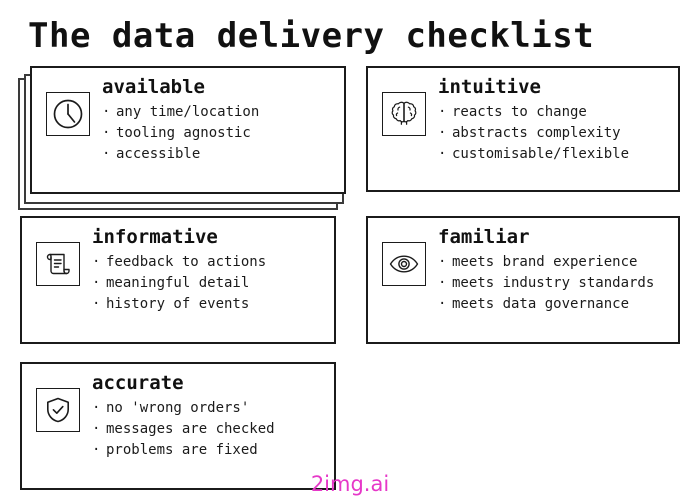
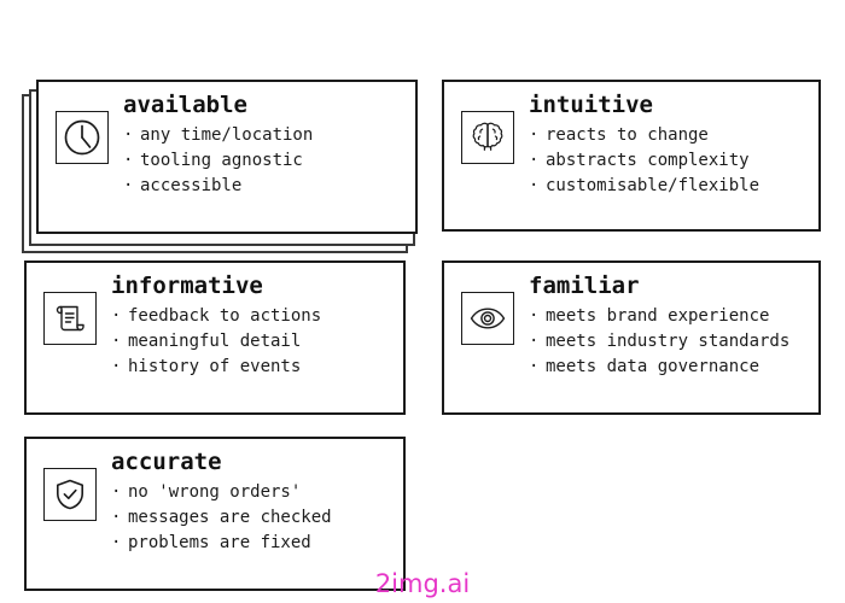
- The data delivery checklist
  available
  ·
  any time/location
  ·
  tooling agnostic
  ·
  accessible
  intuitive
  ·
  reacts to change
  ·
  abstracts complexity
  ·
  customisable/flexible
  informative
  ·
  feedback to actions
  ·
  meaningful detail
  ·
  history of events
  familiar
  ·
  meets brand experience
  ·
  meets industry standards
  ·
  meets data governance
  accurate
  ·
  no 'wrong orders'
  ·
  messages are checked
  ·
  problems are fixed
  2img.ai
